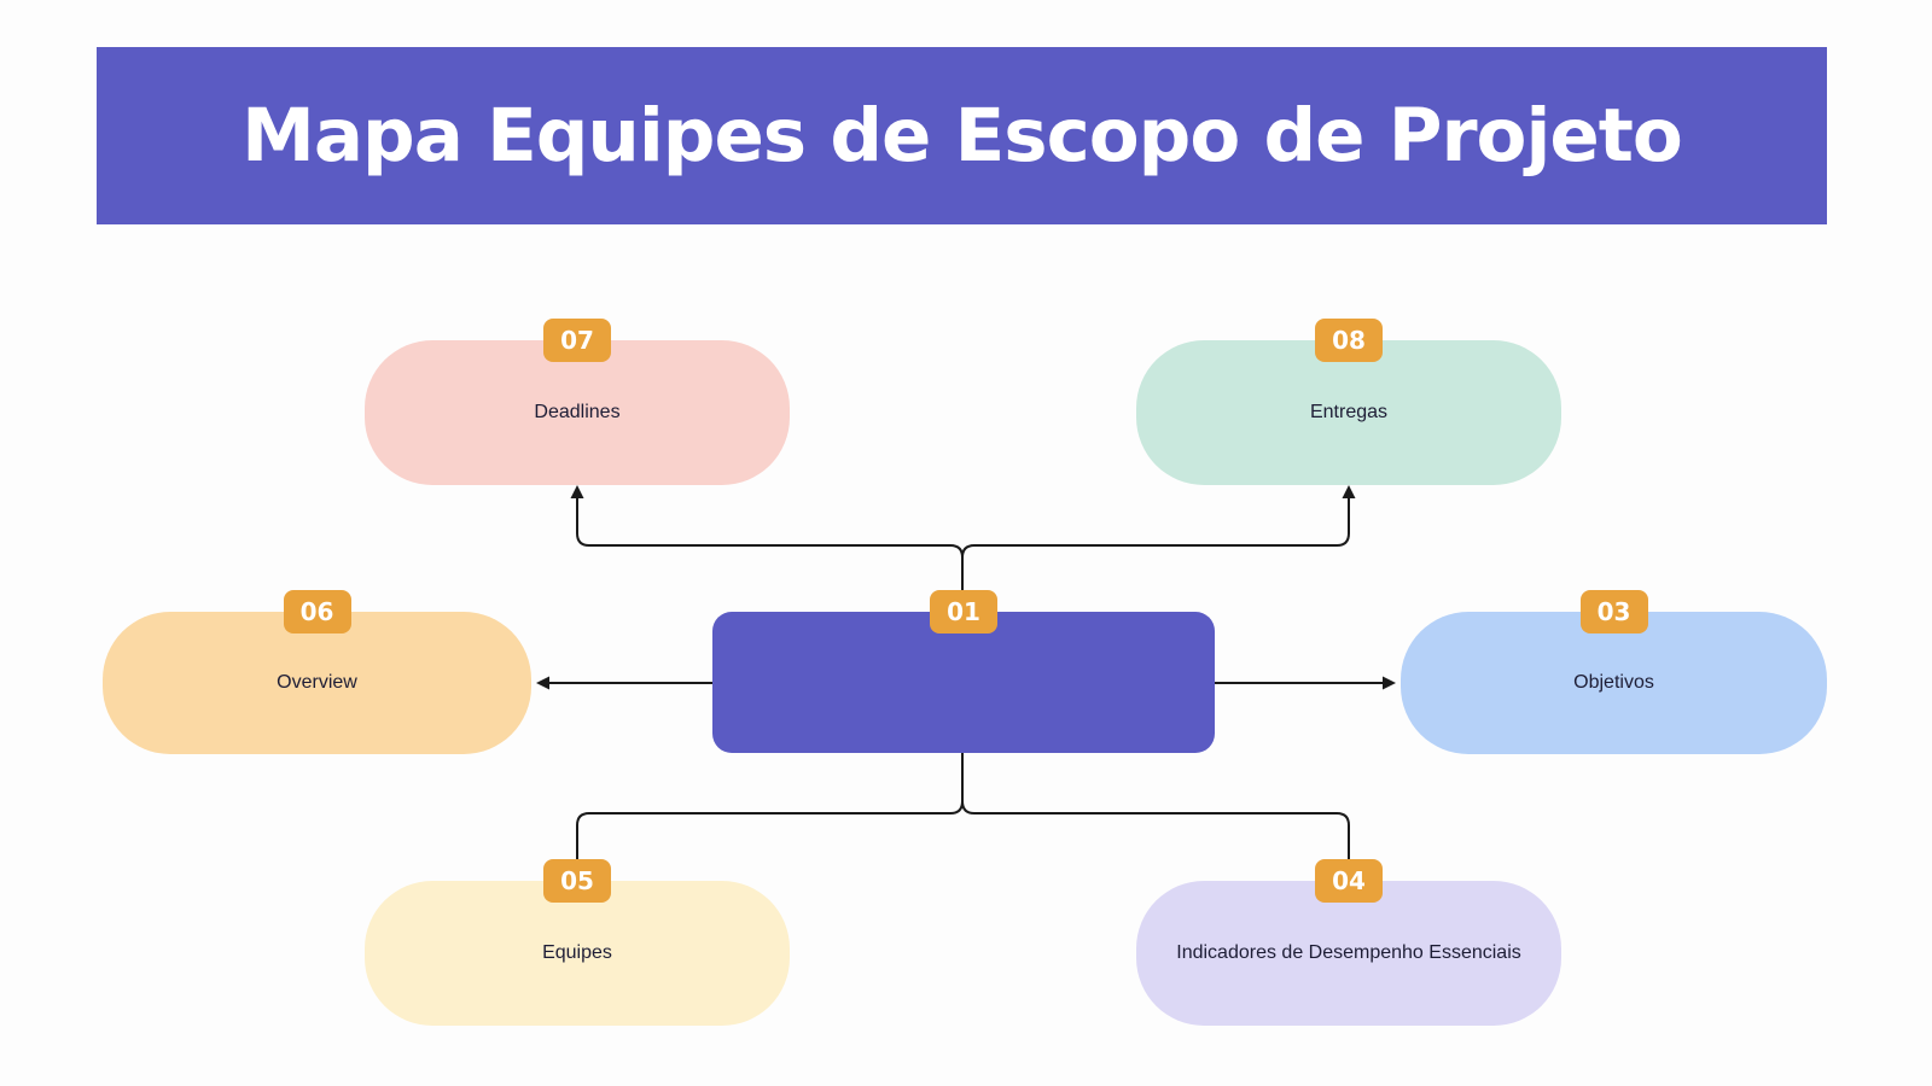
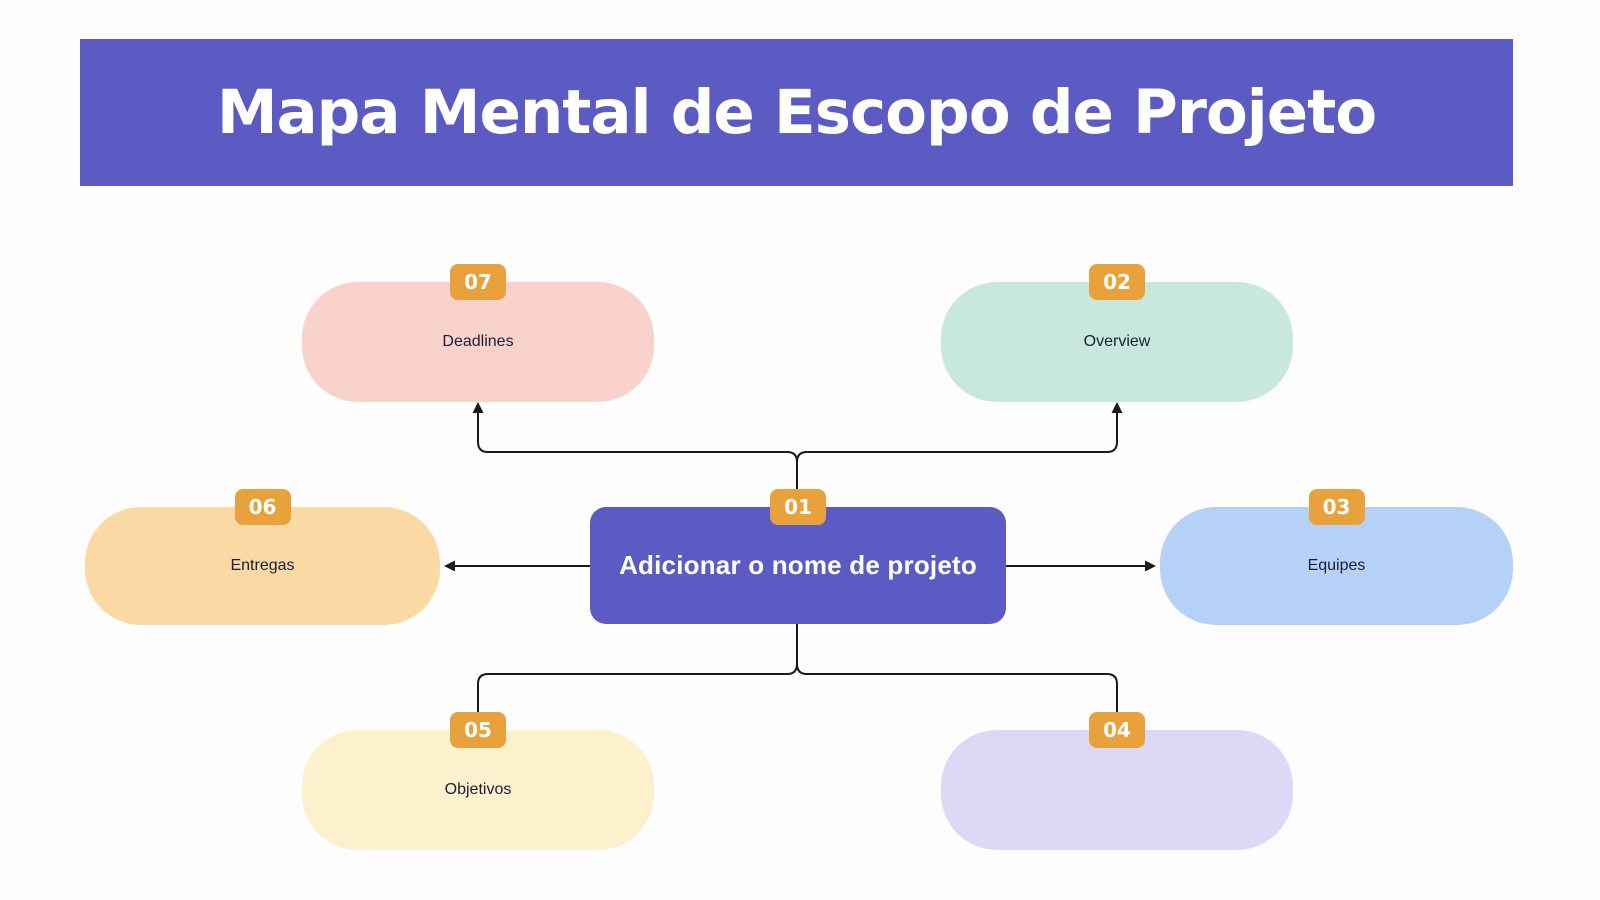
- Mapa Equipes de Escopo de Projeto
+ Mapa Mental de Escopo de Projeto
  07
  Deadlines
- 08
+ 02
- Entregas
+ Overview
  06
- Overview
+ Entregas
  01
+ Adicionar o nome de projeto
  03
- Objetivos
+ Equipes
  05
- Equipes
+ Objetivos
  04
- Indicadores de Desempenho Essenciais
